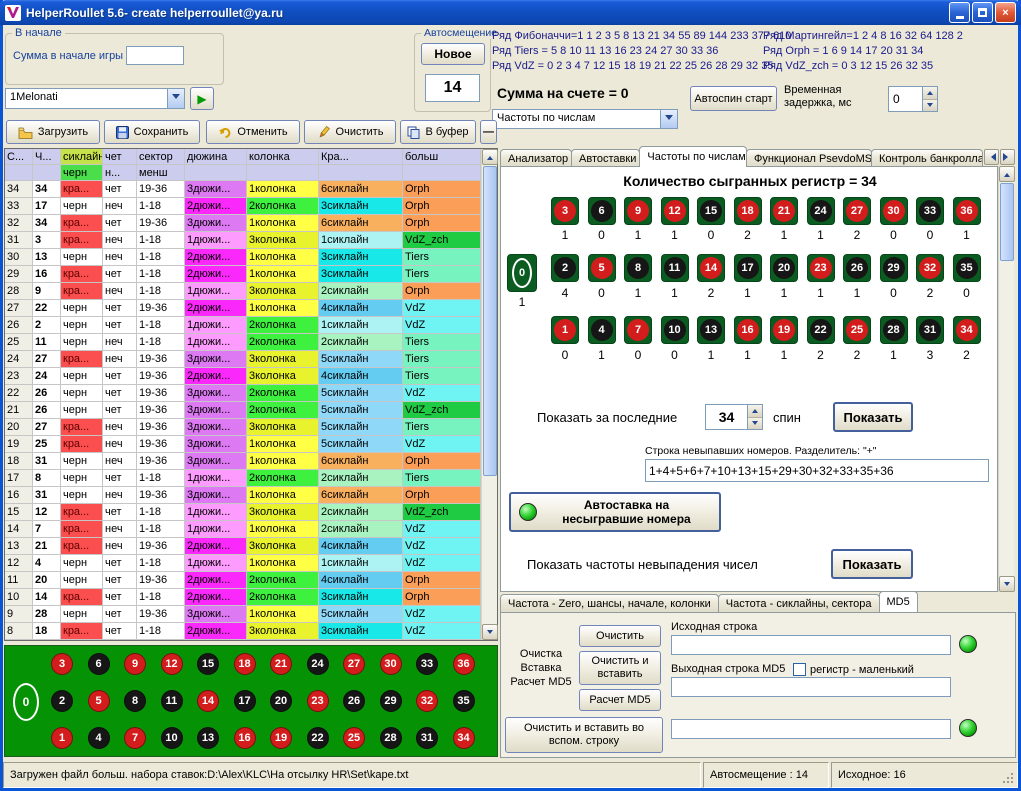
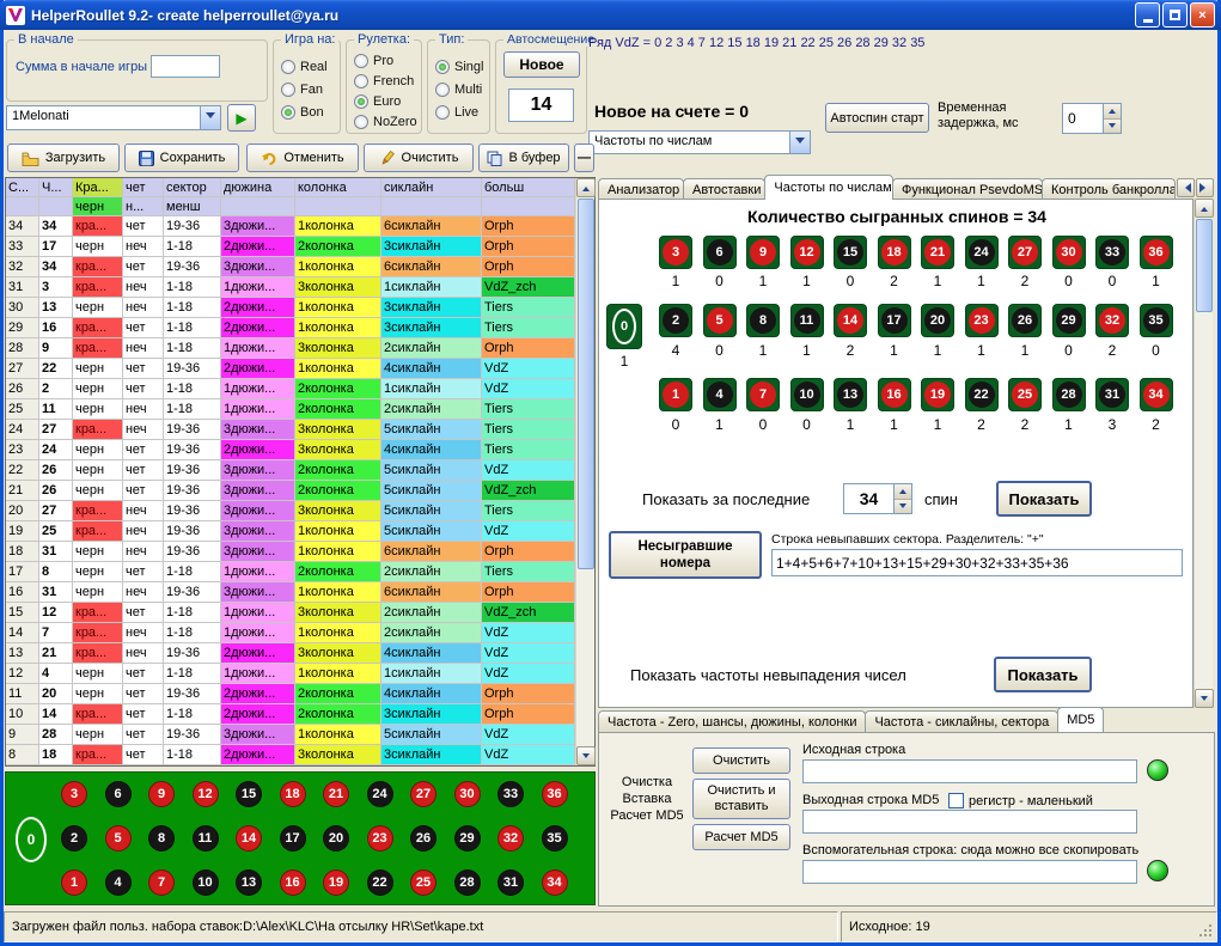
- HelperRoullet 5.6- create helperroullet@ya.ru
+ HelperRoullet 9.2- create helperroullet@ya.ru
  ×
  В начале
  Сумма в начале игры
  1Melonati
  ▶
+ Игра на:
+ Real
+ Fan
+ Bon
+ Рулетка:
+ Pro
+ French
+ Euro
+ NoZero
+ Тип:
+ Singl
+ Multi
+ Live
  Автосмещение
  Новое
  14
- Ряд Фибоначчи=1 1 2 3 5 8 13 21 34 55 89 144 233 377 610
- Ряд Tiers = 5 8 10 11 13 16 23 24 27 30 33 36
  Ряд VdZ = 0 2 3 4 7 12 15 18 19 21 22 25 26 28 29 32 35
- Ряд Мартингейл=1 2 4 8 16 32 64 128 2
- Ряд Orph = 1 6 9 14 17 20 31 34
- Ряд VdZ_zch = 0 3 12 15 26 32 35
- Сумма на счете = 0
+ Новое на счете = 0
  Частоты по числам
  Автоспин старт
  Временная задержка, мс
  0
  Загрузить
  Сохранить
  Отменить
  Очистить
  В буфер
  —
  С...
  Ч...
- сиклайн
+ Кра...
  чет
  сектор
  дюжина
  колонка
- Кра...
+ сиклайн
  больш
  черн
  н...
  менш
  34
  34
  кра...
  чет
  19-36
  3дюжи...
  1колонка
  6сиклайн
  Orph
  33
  17
  черн
  неч
  1-18
  2дюжи...
  2колонка
  3сиклайн
  Orph
  32
  34
  кра...
  чет
  19-36
  3дюжи...
  1колонка
  6сиклайн
  Orph
  31
  3
  кра...
  неч
  1-18
  1дюжи...
  3колонка
  1сиклайн
  VdZ_zch
  30
  13
  черн
  неч
  1-18
  2дюжи...
  1колонка
  3сиклайн
  Tiers
  29
  16
  кра...
  чет
  1-18
  2дюжи...
  1колонка
  3сиклайн
  Tiers
  28
  9
  кра...
  неч
  1-18
  1дюжи...
  3колонка
  2сиклайн
  Orph
  27
  22
  черн
  чет
  19-36
  2дюжи...
  1колонка
  4сиклайн
  VdZ
  26
  2
  черн
  чет
  1-18
  1дюжи...
  2колонка
  1сиклайн
  VdZ
  25
  11
  черн
  неч
  1-18
  1дюжи...
  2колонка
  2сиклайн
  Tiers
  24
  27
  кра...
  неч
  19-36
  3дюжи...
  3колонка
  5сиклайн
  Tiers
  23
  24
  черн
  чет
  19-36
  2дюжи...
  3колонка
  4сиклайн
  Tiers
  22
  26
  черн
  чет
  19-36
  3дюжи...
  2колонка
  5сиклайн
  VdZ
  21
  26
  черн
  чет
  19-36
  3дюжи...
  2колонка
  5сиклайн
  VdZ_zch
  20
  27
  кра...
  неч
  19-36
  3дюжи...
  3колонка
  5сиклайн
  Tiers
  19
  25
  кра...
  неч
  19-36
  3дюжи...
  1колонка
  5сиклайн
  VdZ
  18
  31
  черн
  неч
  19-36
  3дюжи...
  1колонка
  6сиклайн
  Orph
  17
  8
  черн
  чет
  1-18
  1дюжи...
  2колонка
  2сиклайн
  Tiers
  16
  31
  черн
  неч
  19-36
  3дюжи...
  1колонка
  6сиклайн
  Orph
  15
  12
  кра...
  чет
  1-18
  1дюжи...
  3колонка
  2сиклайн
  VdZ_zch
  14
  7
  кра...
  неч
  1-18
  1дюжи...
  1колонка
  2сиклайн
  VdZ
  13
  21
  кра...
  неч
  19-36
  2дюжи...
  3колонка
  4сиклайн
  VdZ
  12
  4
  черн
  чет
  1-18
  1дюжи...
  1колонка
  1сиклайн
  VdZ
  11
  20
  черн
  чет
  19-36
  2дюжи...
  2колонка
  4сиклайн
  Orph
  10
  14
  кра...
  чет
  1-18
  2дюжи...
  2колонка
  3сиклайн
  Orph
  9
  28
  черн
  чет
  19-36
  3дюжи...
  1колонка
  5сиклайн
  VdZ
  8
  18
  кра...
  чет
  1-18
  2дюжи...
  3колонка
  3сиклайн
  VdZ
  0
  3
  6
  9
  12
  15
  18
  21
  24
  27
  30
  33
  36
  2
  5
  8
  11
  14
  17
  20
  23
  26
  29
  32
  35
  1
  4
  7
  10
  13
  16
  19
  22
  25
  28
  31
  34
  Анализатор
  Автоставки
  Частоты по числам
  Функционал PsevdoMS
  Контроль банкролла
- Количество сыгранных регистр = 34
+ Количество сыгранных спинов = 34
  0
  1
  3
  1
  6
  0
  9
  1
  12
  1
  15
  0
  18
  2
  21
  1
  24
  1
  27
  2
  30
  0
  33
  0
  36
  1
  2
  4
  5
  0
  8
  1
  11
  1
  14
  2
  17
  1
  20
  1
  23
  1
  26
  1
  29
  0
  32
  2
  35
  0
  1
  0
  4
  1
  7
  0
  10
  0
  13
  1
  16
  1
  19
  1
  22
  2
  25
  2
  28
  1
  31
  3
  34
  2
  Показать за последние
  34
  спин
  Показать
+ Несыгравшие номера
- Строка невыпавших номеров. Разделитель: "+"
+ Строка невыпавших сектора. Разделитель: "+"
  1+4+5+6+7+10+13+15+29+30+32+33+35+36
- Автоставка на несыгравшие номера
  Показать частоты невыпадения чисел
  Показать
- Частота - Zero, шансы, начале, колонки
+ Частота - Zero, шансы, дюжины, колонки
  Частота - сиклайны, сектора
  MD5
  Очистка
  Вставка
  Расчет MD5
  Очистить
  Очистить и вставить
  Расчет MD5
- Очистить и вставить во вспом. строку
  Исходная строка
  Выходная строка MD5
  регистр - маленький
+ Вспомогательная строка: сюда можно все скопировать
- Загружен файл больш. набора ставок:D:\Alex\KLC\На отсылку HR\Set\kape.txt
+ Загружен файл польз. набора ставок:D:\Alex\KLC\На отсылку HR\Set\kape.txt
- Автосмещение : 14
- Исходное: 16
+ Исходное: 19
